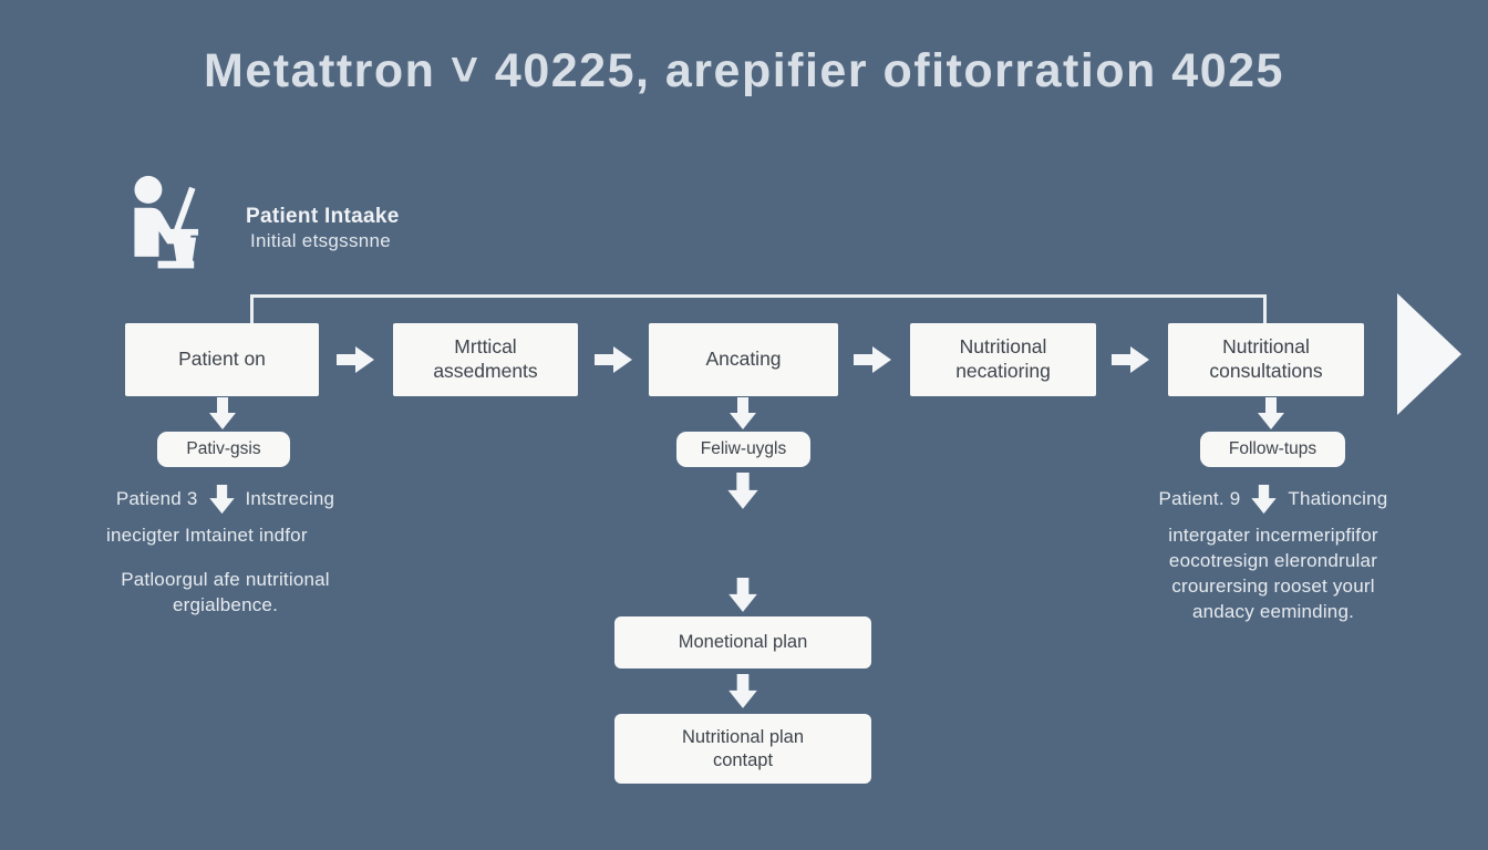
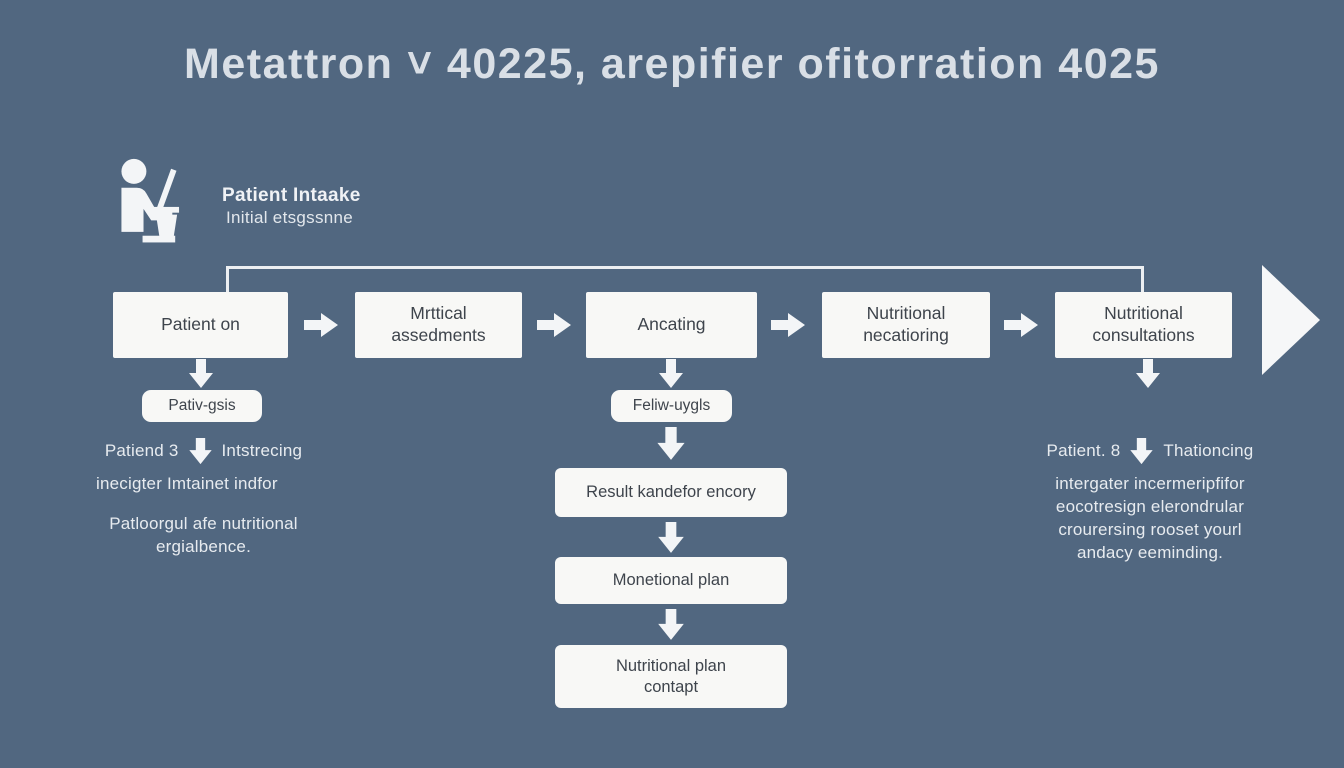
  Metattron ˅ 40225, arepifier ofitorration 4025
  Patient Intaake
  Initial etsgssnne
  Patient on
  Mrttical assedments
  Ancating
  Nutritional necatioring
  Nutritional consultations
  Pativ-gsis
  Feliw-uygls
- Follow-tups
  Patiend 3
  Intstrecing
  inecigter Imtainet indfor
  Patloorgul afe nutritional ergialbence.
+ Result kandefor encory
  Monetional plan
  Nutritional plan contapt
- Patient. 9
+ Patient. 8
  Thationcing
  intergater incermeripfifor
  eocotresign elerondrular
  crourersing rooset yourl
  andacy eeminding.
